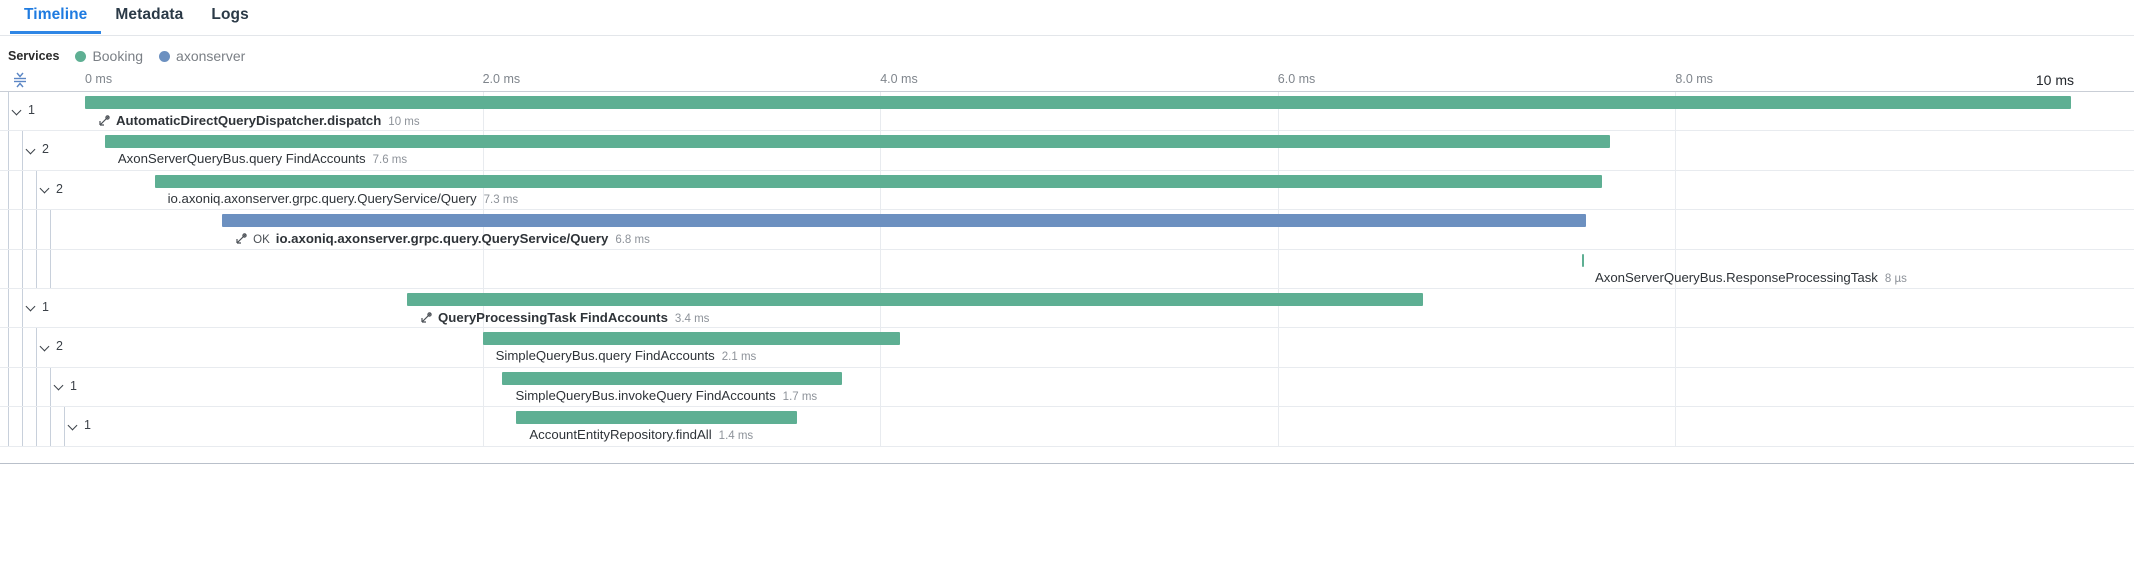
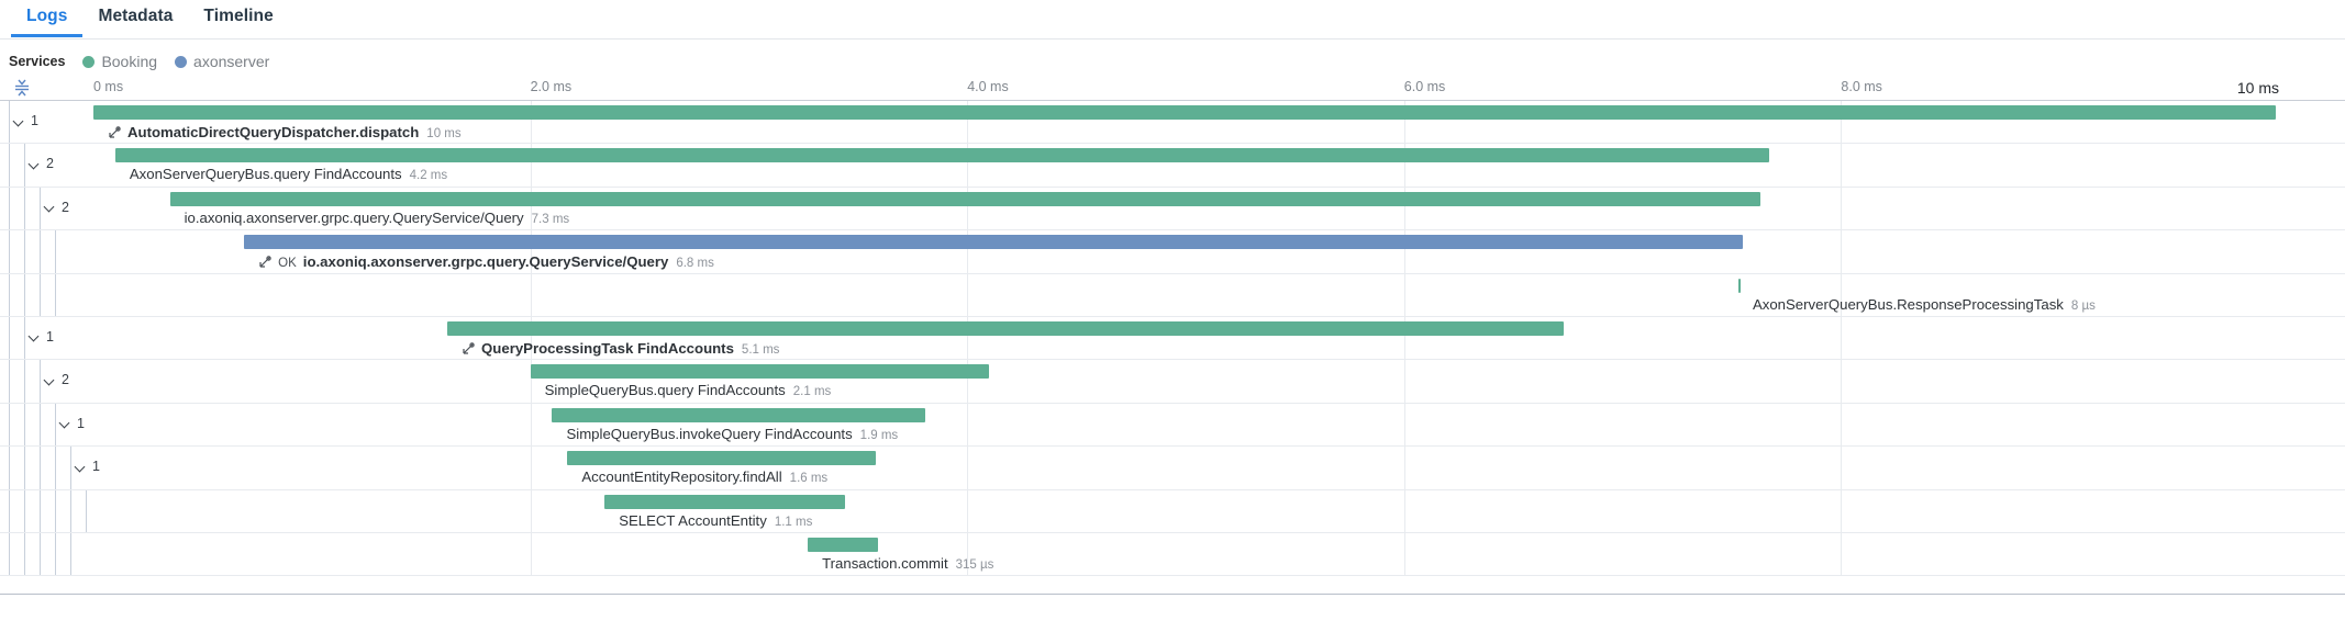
- Timeline
+ Logs
  Metadata
- Logs
+ Timeline
  Services
  Booking
  axonserver
  0 ms
  2.0 ms
  4.0 ms
  6.0 ms
  8.0 ms
  10 ms
  1
  AutomaticDirectQueryDispatcher.dispatch
  10 ms
  2
  AxonServerQueryBus.query FindAccounts
- 7.6 ms
+ 4.2 ms
  2
  io.axoniq.axonserver.grpc.query.QueryService/Query
  7.3 ms
  OK
  io.axoniq.axonserver.grpc.query.QueryService/Query
  6.8 ms
  AxonServerQueryBus.ResponseProcessingTask
  8 µs
  1
  QueryProcessingTask FindAccounts
- 3.4 ms
+ 5.1 ms
  2
  SimpleQueryBus.query FindAccounts
  2.1 ms
  1
  SimpleQueryBus.invokeQuery FindAccounts
- 1.7 ms
+ 1.9 ms
  1
  AccountEntityRepository.findAll
- 1.4 ms
+ 1.6 ms
+ SELECT AccountEntity
+ 1.1 ms
+ Transaction.commit
+ 315 µs
